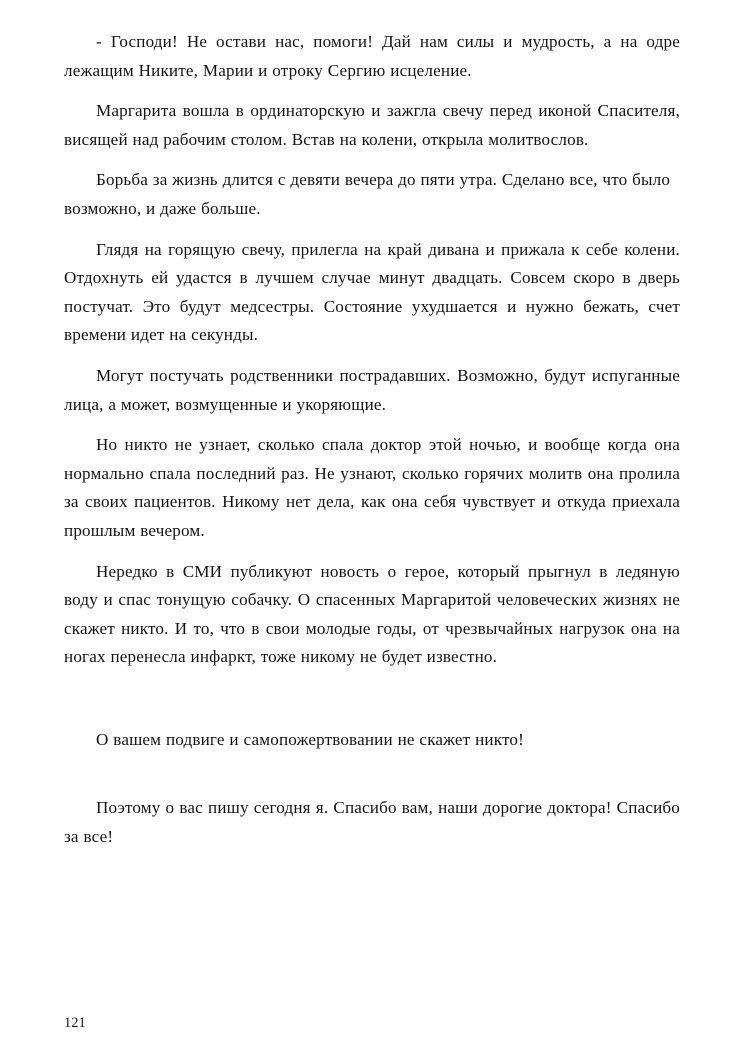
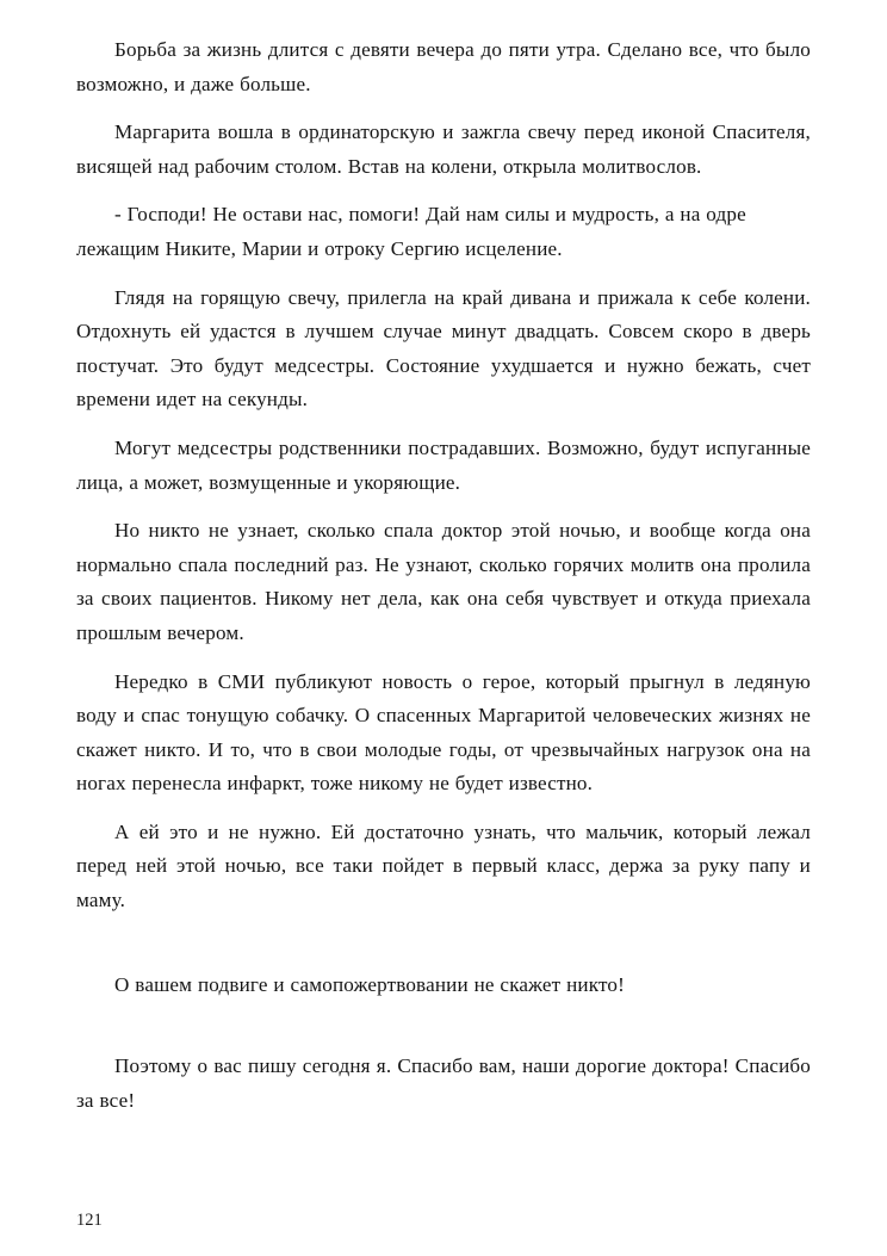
- - Господи! Не остави нас, помоги! Дай нам силы и мудрость, а на одре лежащим Никите, Марии и отроку Сергию исцеление.
+ Борьба за жизнь длится с девяти вечера до пяти утра. Сделано все, что было возможно, и даже больше.
  Маргарита вошла в ординаторскую и зажгла свечу перед иконой Спасителя, висящей над рабочим столом. Встав на колени, открыла молитвослов.
- Борьба за жизнь длится с девяти вечера до пяти утра. Сделано все, что было возможно, и даже больше.
+ - Господи! Не остави нас, помоги! Дай нам силы и мудрость, а на одре лежащим Никите, Марии и отроку Сергию исцеление.
  Глядя на горящую свечу, прилегла на край дивана и прижала к себе колени. Отдохнуть ей удастся в лучшем случае минут двадцать. Совсем скоро в дверь постучат. Это будут медсестры. Состояние ухудшается и нужно бежать, счет времени идет на секунды.
- Могут постучать родственники пострадавших. Возможно, будут испуганные лица, а может, возмущенные и укоряющие.
+ Могут медсестры родственники пострадавших. Возможно, будут испуганные лица, а может, возмущенные и укоряющие.
  Но никто не узнает, сколько спала доктор этой ночью, и вообще когда она нормально спала последний раз. Не узнают, сколько горячих молитв она пролила за своих пациентов. Никому нет дела, как она себя чувствует и откуда приехала прошлым вечером.
  Нередко в СМИ публикуют новость о герое, который прыгнул в ледяную воду и спас тонущую собачку. О спасенных Маргаритой человеческих жизнях не скажет никто. И то, что в свои молодые годы, от чрезвычайных нагрузок она на ногах перенесла инфаркт, тоже никому не будет известно.
+ А ей это и не нужно. Ей достаточно узнать, что мальчик, который лежал перед ней этой ночью, все таки пойдет в первый класс, держа за руку папу и маму.
  О вашем подвиге и самопожертвовании не скажет никто!
  Поэтому о вас пишу сегодня я. Спасибо вам, наши дорогие доктора! Спасибо за все!
  121
